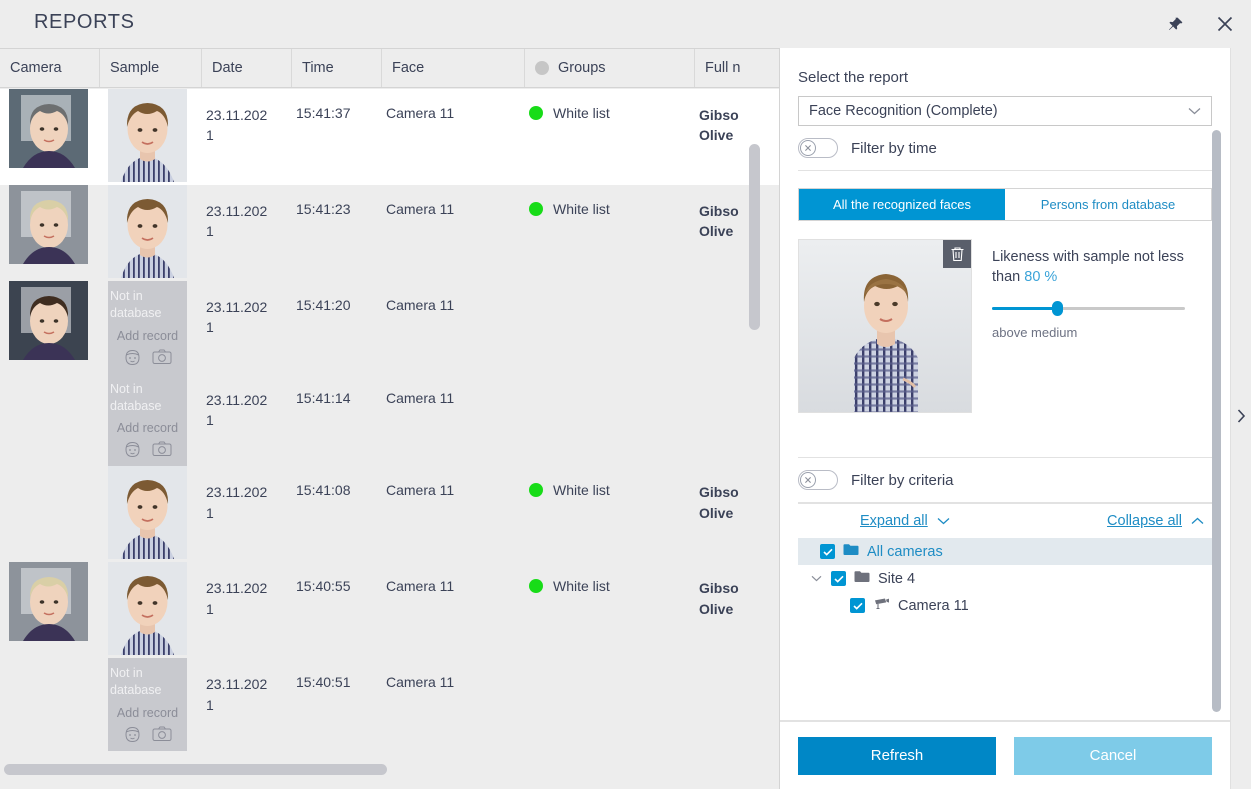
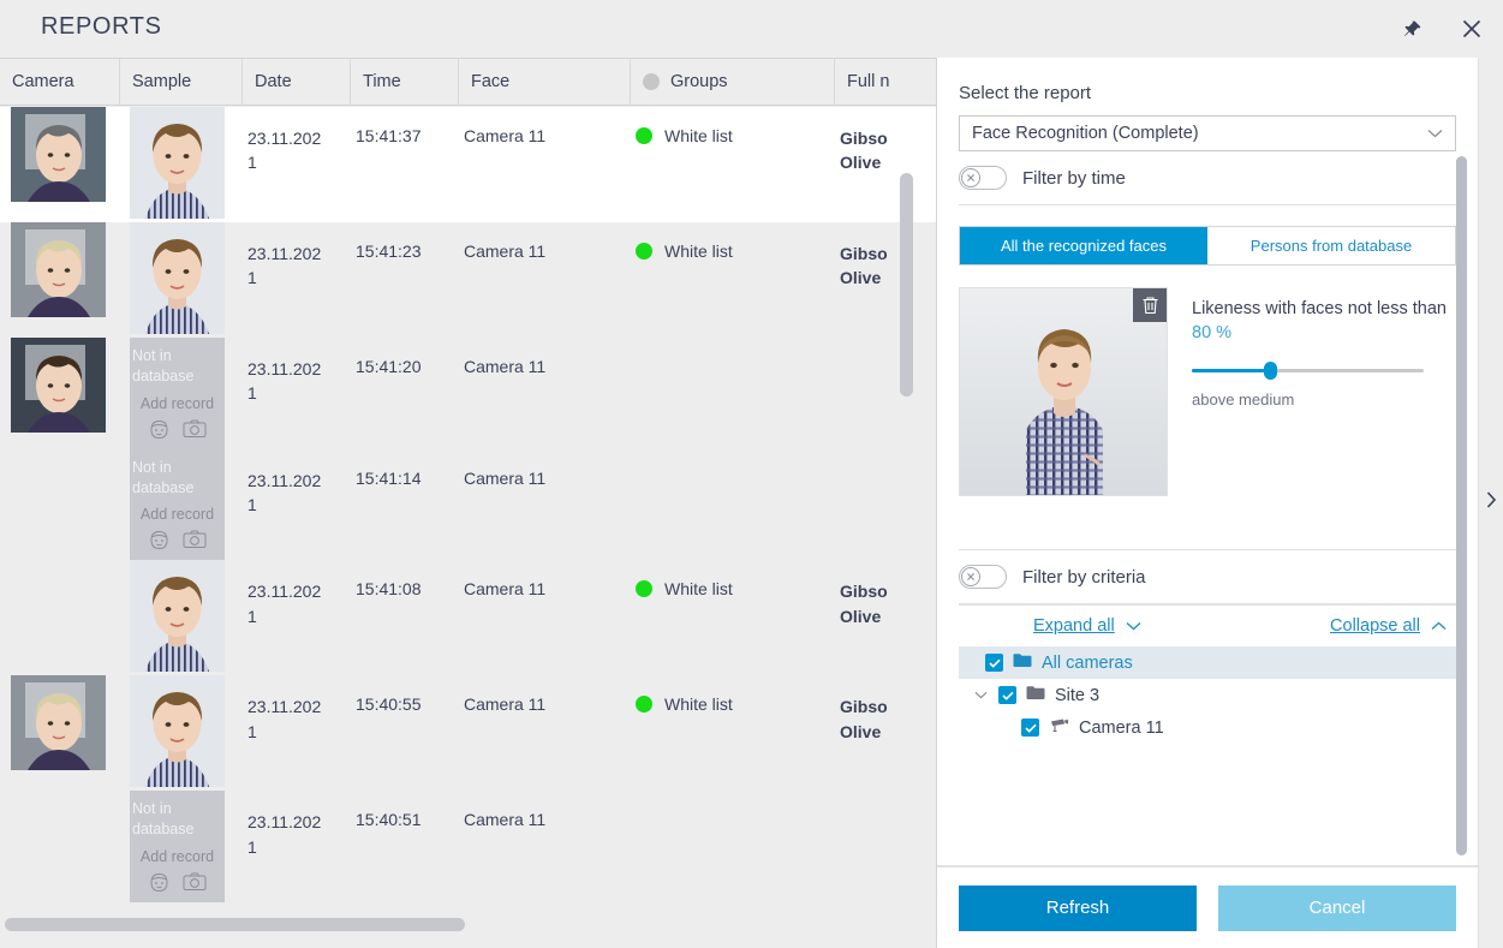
  REPORTS
  Camera
  Sample
  Date
  Time
  Face
  Groups
  Full n
  23.11.202
  1
  15:41:37
  Camera 11
  White list
  Gibso
  Olive
  23.11.202
  1
  15:41:23
  Camera 11
  White list
  Gibso
  Olive
  Not in database
  Add record
  23.11.202
  1
  15:41:20
  Camera 11
  Not in database
  Add record
  23.11.202
  1
  15:41:14
  Camera 11
  23.11.202
  1
  15:41:08
  Camera 11
  White list
  Gibso
  Olive
  23.11.202
  1
  15:40:55
  Camera 11
  White list
  Gibso
  Olive
  Not in database
  Add record
  23.11.202
  1
  15:40:51
  Camera 11
  Select the report
  Face Recognition (Complete)
  Filter by time
  All the recognized faces
  Persons from database
- Likeness with sample not less than 80 %
+ Likeness with faces not less than 80 %
  above medium
  Filter by criteria
  Expand all
  Collapse all
  All cameras
- Site 4
+ Site 3
  Camera 11
  Refresh
  Cancel
